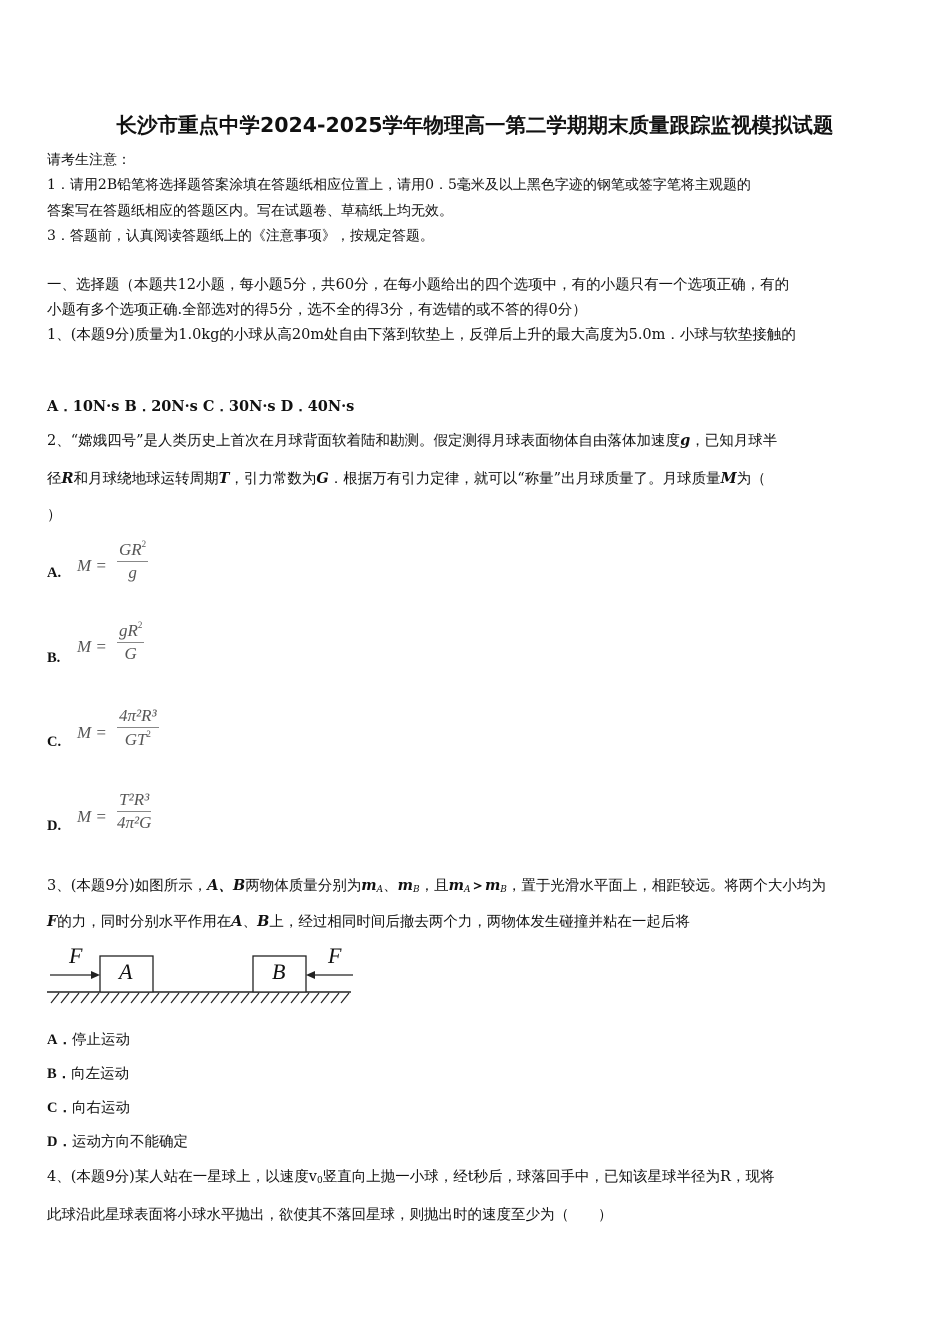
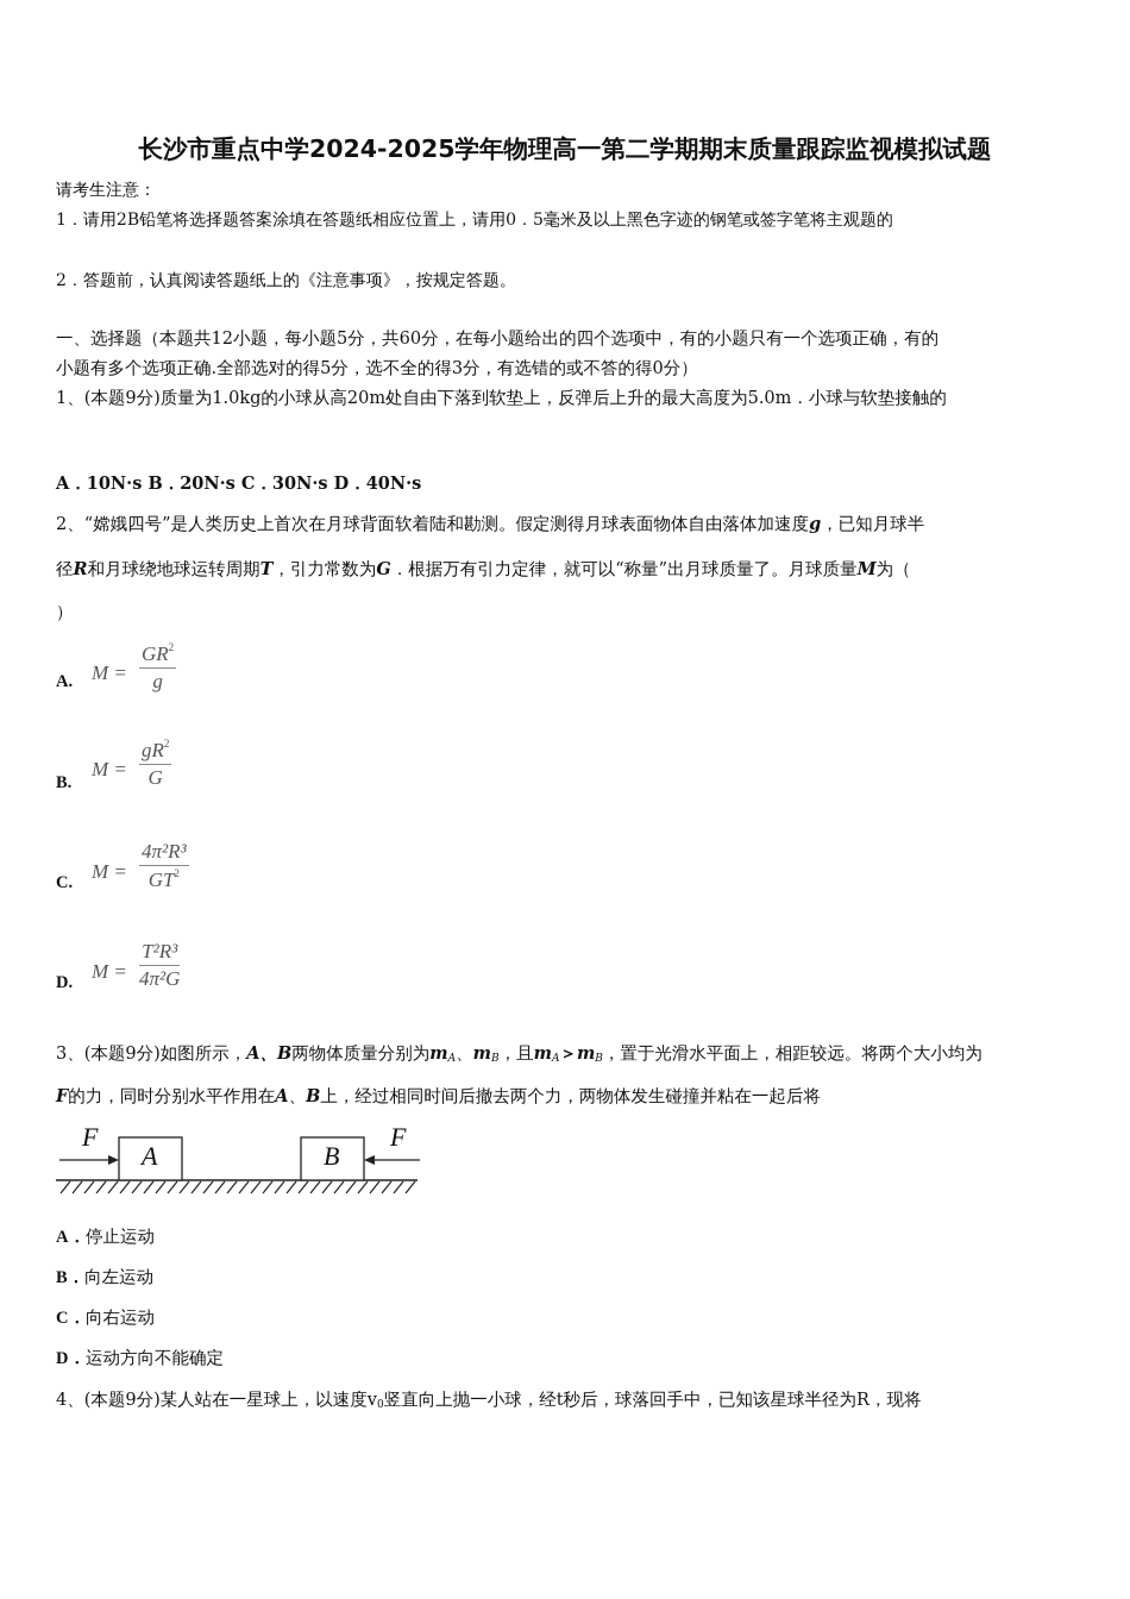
  长沙市重点中学2024-2025学年物理高一第二学期期末质量跟踪监视模拟试题
  请考生注意：
  1．请用2B铅笔将选择题答案涂填在答题纸相应位置上，请用0．5毫米及以上黑色字迹的钢笔或签字笔将主观题的
- 答案写在答题纸相应的答题区内。写在试题卷、草稿纸上均无效。
- 3．答题前，认真阅读答题纸上的《注意事项》，按规定答题。
+ 2．答题前，认真阅读答题纸上的《注意事项》，按规定答题。
  一、选择题（本题共12小题，每小题5分，共60分，在每小题给出的四个选项中，有的小题只有一个选项正确，有的
  小题有多个选项正确.全部选对的得5分，选不全的得3分，有选错的或不答的得0分）
  1、(本题9分)质量为1.0kg的小球从高20m处自由下落到软垫上，反弹后上升的最大高度为5.0m．小球与软垫接触的
  A．10N·s B．20N·s C．30N·s D．40N·s
  2、“嫦娥四号”是人类历史上首次在月球背面软着陆和勘测。假定测得月球表面物体自由落体加速度g，已知月球半
  径R和月球绕地球运转周期T，引力常数为G．根据万有引力定律，就可以“称量”出月球质量了。月球质量M为（
  ）
  A.
  M =
  GR2
  g
  B.
  M =
  gR2
  G
  C.
  M =
  4π²R³
  GT2
  D.
  M =
  T²R³
  4π²G
  3、(本题9分)如图所示，A、B两物体质量分别为mA、mB，且mA＞mB，置于光滑水平面上，相距较远。将两个大小均为
  F的力，同时分别水平作用在A、B上，经过相同时间后撤去两个力，两物体发生碰撞并粘在一起后将
  F
  A
  B
  F
  A．停止运动
  B．向左运动
  C．向右运动
  D．运动方向不能确定
  4、(本题9分)某人站在一星球上，以速度v0竖直向上抛一小球，经t秒后，球落回手中，已知该星球半径为R，现将
- 此球沿此星球表面将小球水平抛出，欲使其不落回星球，则抛出时的速度至少为（ ）
